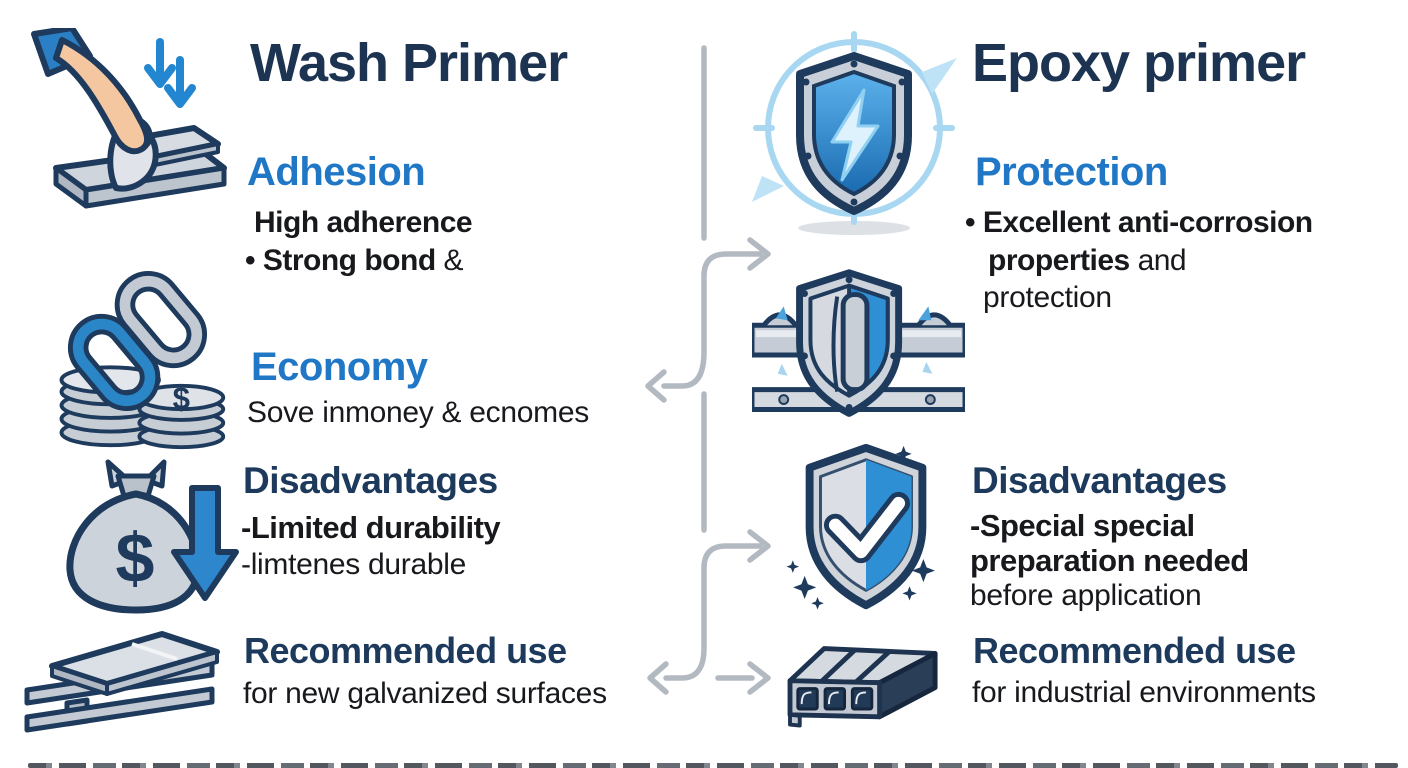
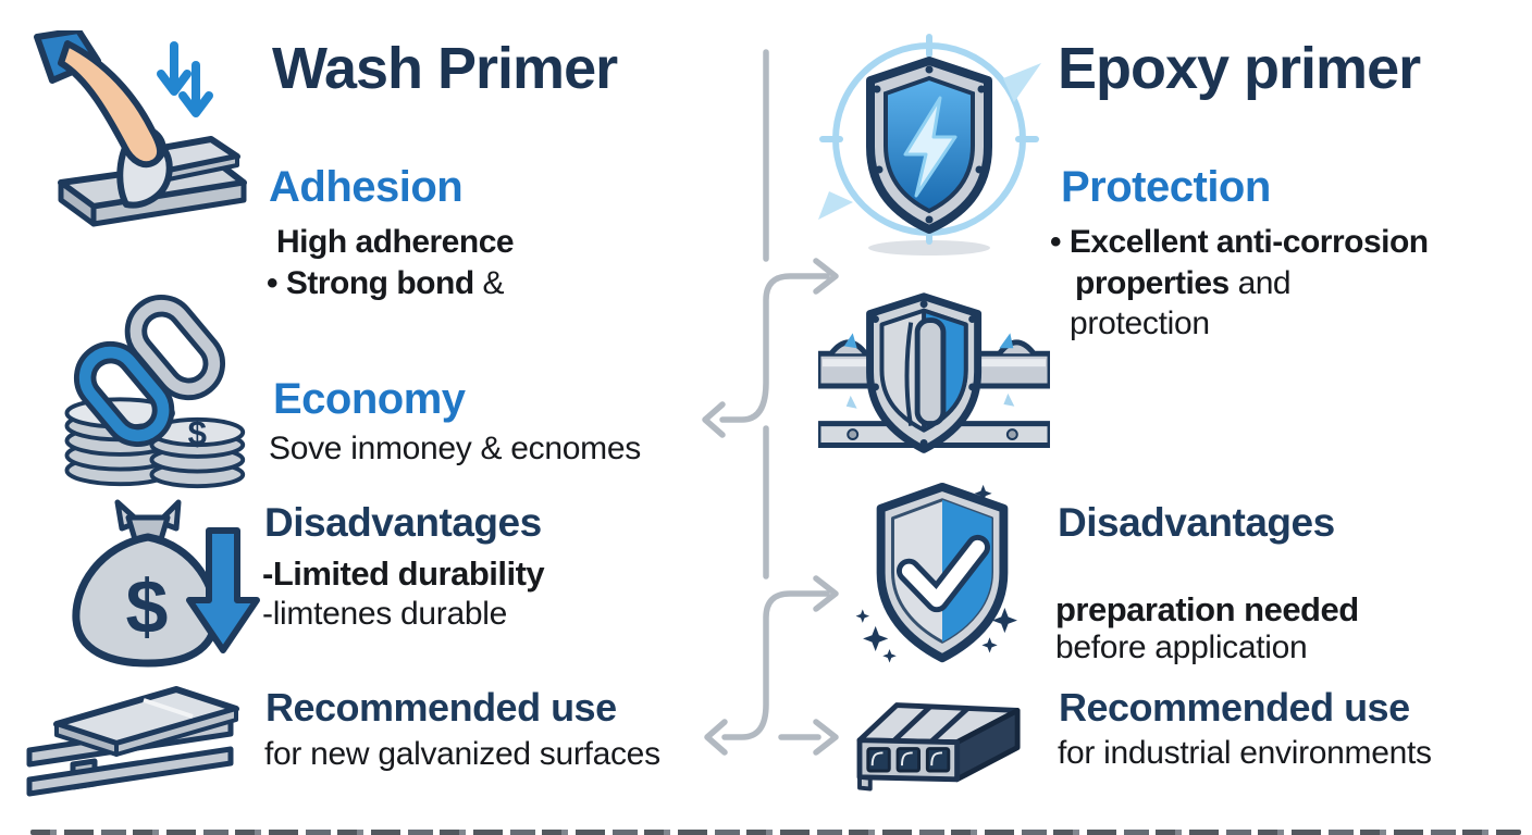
  $
  $
  Wash Primer
  Adhesion
  High adherence
  • Strong bond &
  Economy
  Sove inmoney & ecnomes
  Disadvantages
  -Limited durability
  -limtenes durable
  Recommended use
  for new galvanized surfaces
  Epoxy primer
  Protection
  • Excellent anti-corrosion
  properties and
  protection
  Disadvantages
- -Special special
  preparation needed
  before application
  Recommended use
  for industrial environments
